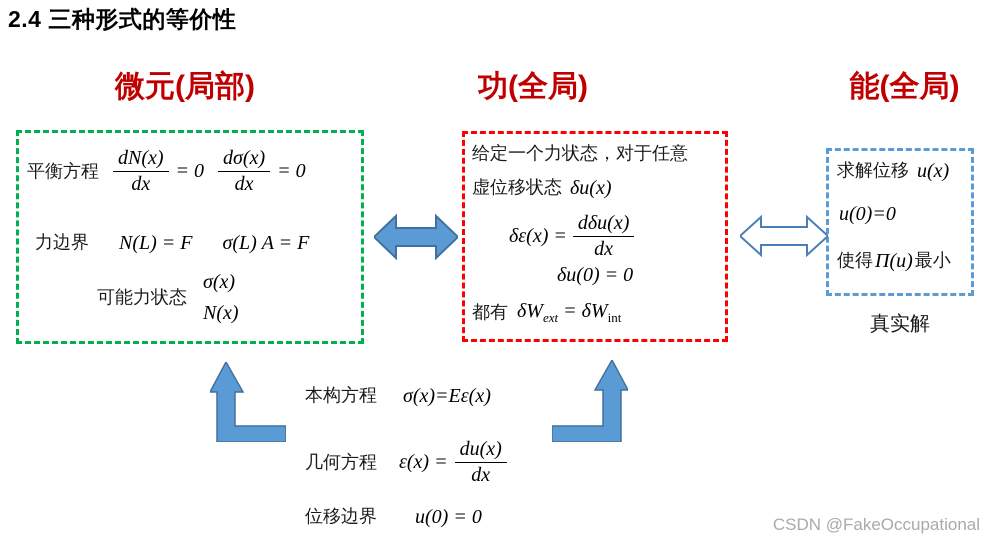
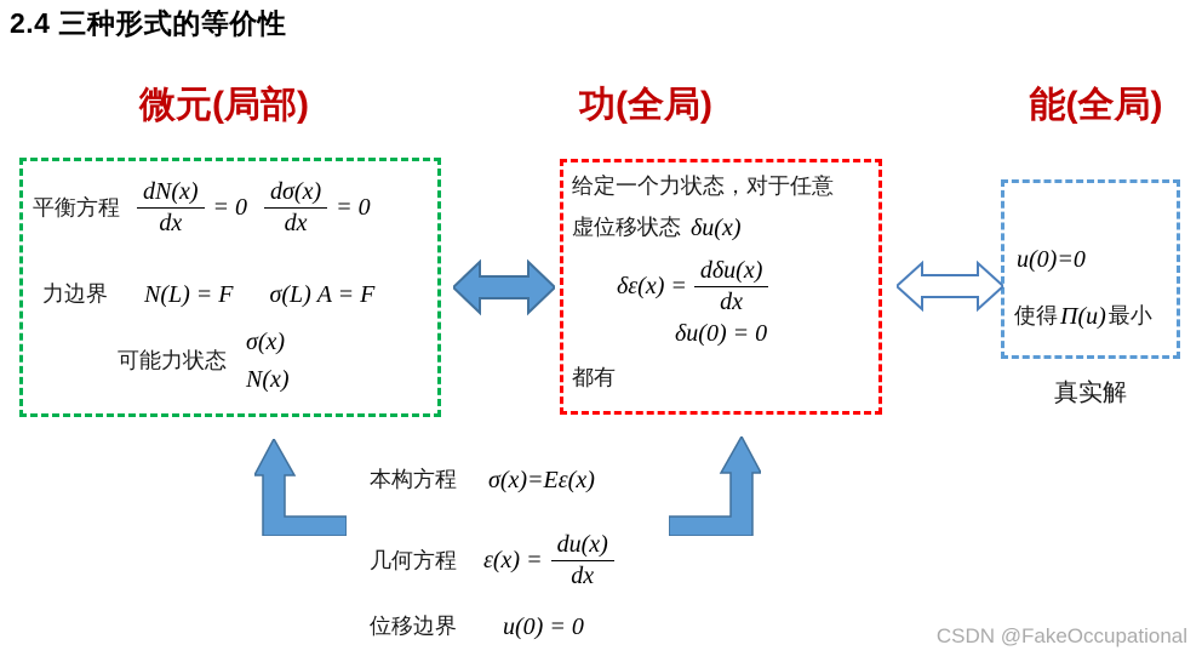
  2.4 三种形式的等价性
  微元(局部)
  功(全局)
  能(全局)
  平衡方程
  dN(x)
  dx
  = 0
  dσ(x)
  dx
  = 0
  力边界
  N(L) = F
  σ(L) A = F
  可能力状态
  σ(x)
  N(x)
  给定一个力状态，对于任意
  虚位移状态
  δu(x)
  δε(x) =
  dδu(x)
  dx
  δu(0) = 0
  都有
- δWext = δWint
- 求解位移
- u(x)
  u(0)=0
  使得
  Π(u)
  最小
  真实解
  本构方程
  σ(x)=Eε(x)
  几何方程
  ε(x) =
  du(x)
  dx
  位移边界
  u(0) = 0
  CSDN @FakeOccupational
